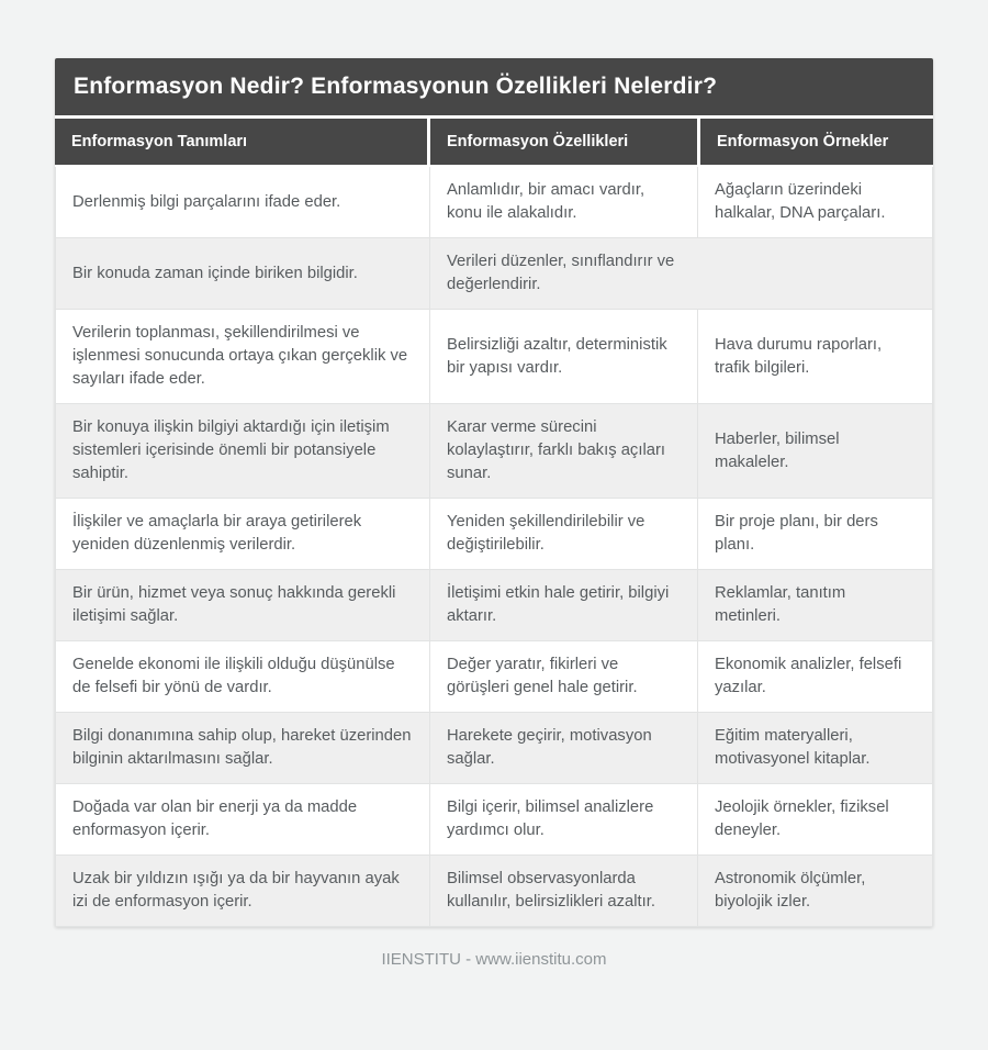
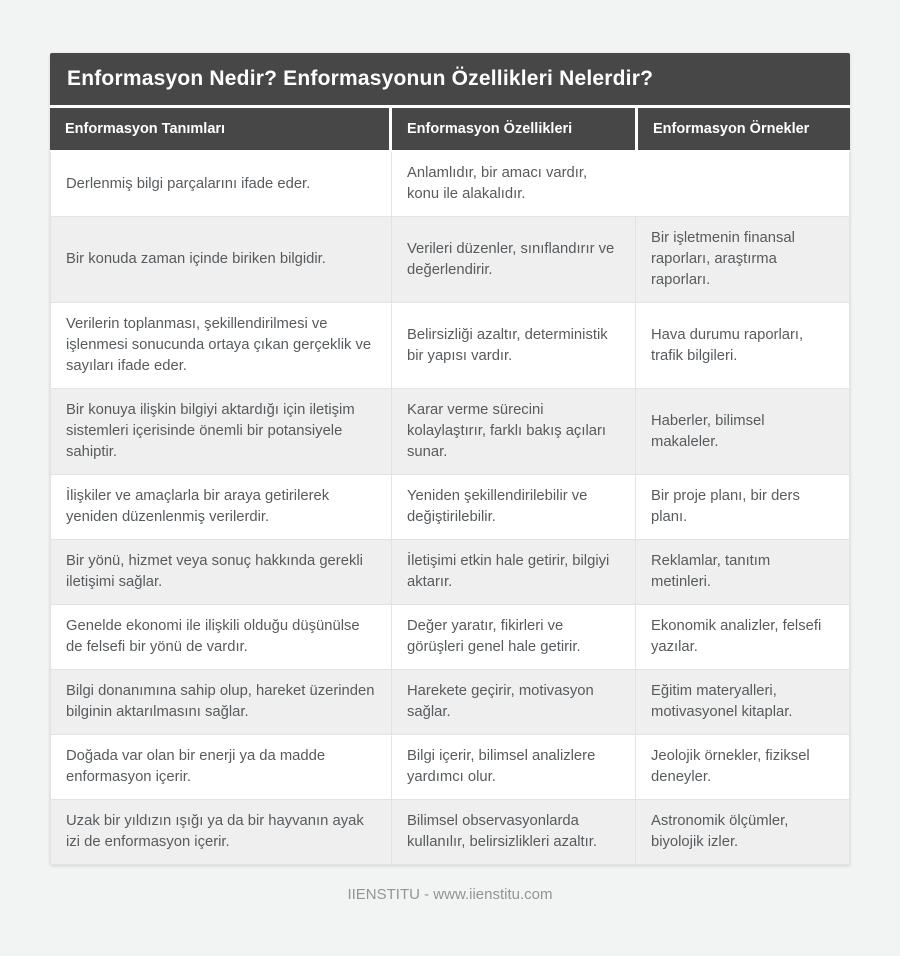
  Enformasyon Nedir? Enformasyonun Özellikleri Nelerdir?
  Enformasyon Tanımları
  Enformasyon Özellikleri
  Enformasyon Örnekler
  Derlenmiş bilgi parçalarını ifade eder.
  Anlamlıdır, bir amacı vardır, konu ile alakalıdır.
- Ağaçların üzerindeki halkalar, DNA parçaları.
  Bir konuda zaman içinde biriken bilgidir.
  Verileri düzenler, sınıflandırır ve değerlendirir.
+ Bir işletmenin finansal raporları, araştırma raporları.
  Verilerin toplanması, şekillendirilmesi ve işlenmesi sonucunda ortaya çıkan gerçeklik ve sayıları ifade eder.
  Belirsizliği azaltır, deterministik bir yapısı vardır.
  Hava durumu raporları, trafik bilgileri.
  Bir konuya ilişkin bilgiyi aktardığı için iletişim sistemleri içerisinde önemli bir potansiyele sahiptir.
  Karar verme sürecini kolaylaştırır, farklı bakış açıları sunar.
  Haberler, bilimsel makaleler.
  İlişkiler ve amaçlarla bir araya getirilerek yeniden düzenlenmiş verilerdir.
  Yeniden şekillendirilebilir ve değiştirilebilir.
  Bir proje planı, bir ders planı.
- Bir ürün, hizmet veya sonuç hakkında gerekli iletişimi sağlar.
+ Bir yönü, hizmet veya sonuç hakkında gerekli iletişimi sağlar.
  İletişimi etkin hale getirir, bilgiyi aktarır.
  Reklamlar, tanıtım metinleri.
  Genelde ekonomi ile ilişkili olduğu düşünülse de felsefi bir yönü de vardır.
  Değer yaratır, fikirleri ve görüşleri genel hale getirir.
  Ekonomik analizler, felsefi yazılar.
  Bilgi donanımına sahip olup, hareket üzerinden bilginin aktarılmasını sağlar.
  Harekete geçirir, motivasyon sağlar.
  Eğitim materyalleri, motivasyonel kitaplar.
  Doğada var olan bir enerji ya da madde enformasyon içerir.
  Bilgi içerir, bilimsel analizlere yardımcı olur.
  Jeolojik örnekler, fiziksel deneyler.
  Uzak bir yıldızın ışığı ya da bir hayvanın ayak izi de enformasyon içerir.
  Bilimsel observasyonlarda kullanılır, belirsizlikleri azaltır.
  Astronomik ölçümler, biyolojik izler.
  IIENSTITU - www.iienstitu.com
